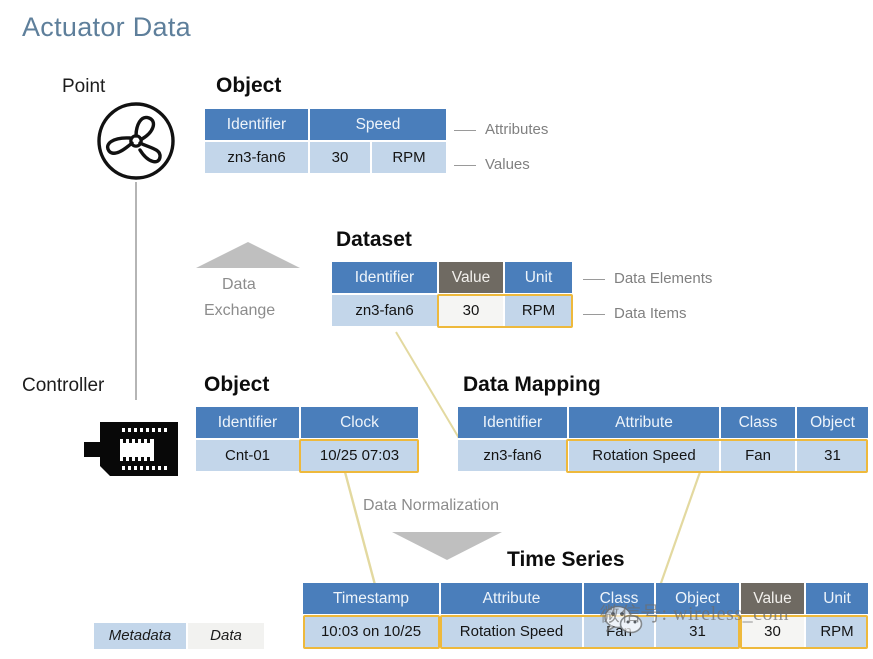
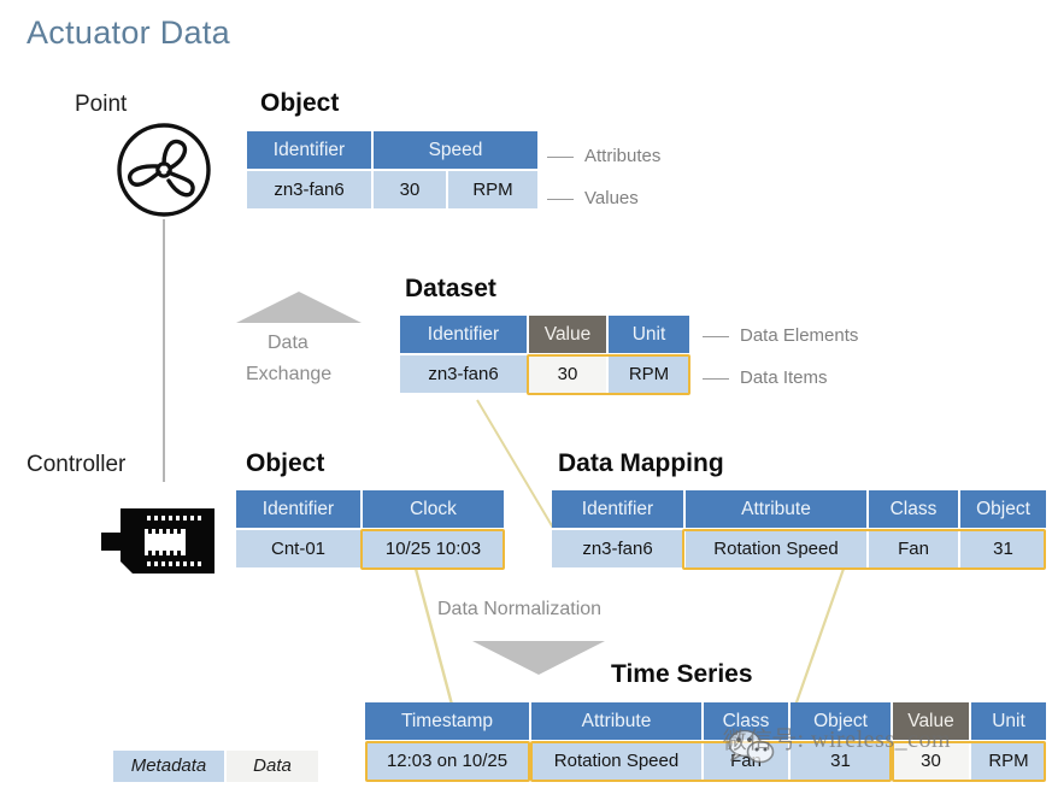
  Actuator Data
  Point
  Object
  Identifier	Speed
  zn3-fan6	30	RPM
  Attributes
  Values
  Data
  Exchange
  Dataset
  Identifier	Value	Unit
  zn3-fan6	30	RPM
  Data Elements
  Data Items
  Controller
  Object
  Identifier	Clock
- Cnt-01	10/25 07:03
+ Cnt-01	10/25 10:03
  Data Mapping
  Identifier	Attribute	Class	Object
  zn3-fan6	Rotation Speed	Fan	31
  Data Normalization
  Time Series
  Timestamp	Attribute	Class	Object	Value	Unit
- 10:03 on 10/25	Rotation Speed	Fan	31	30	RPM
+ 12:03 on 10/25	Rotation Speed	Fan	31	30	RPM
  Metadata
  Data
  微信号: wireless_com
